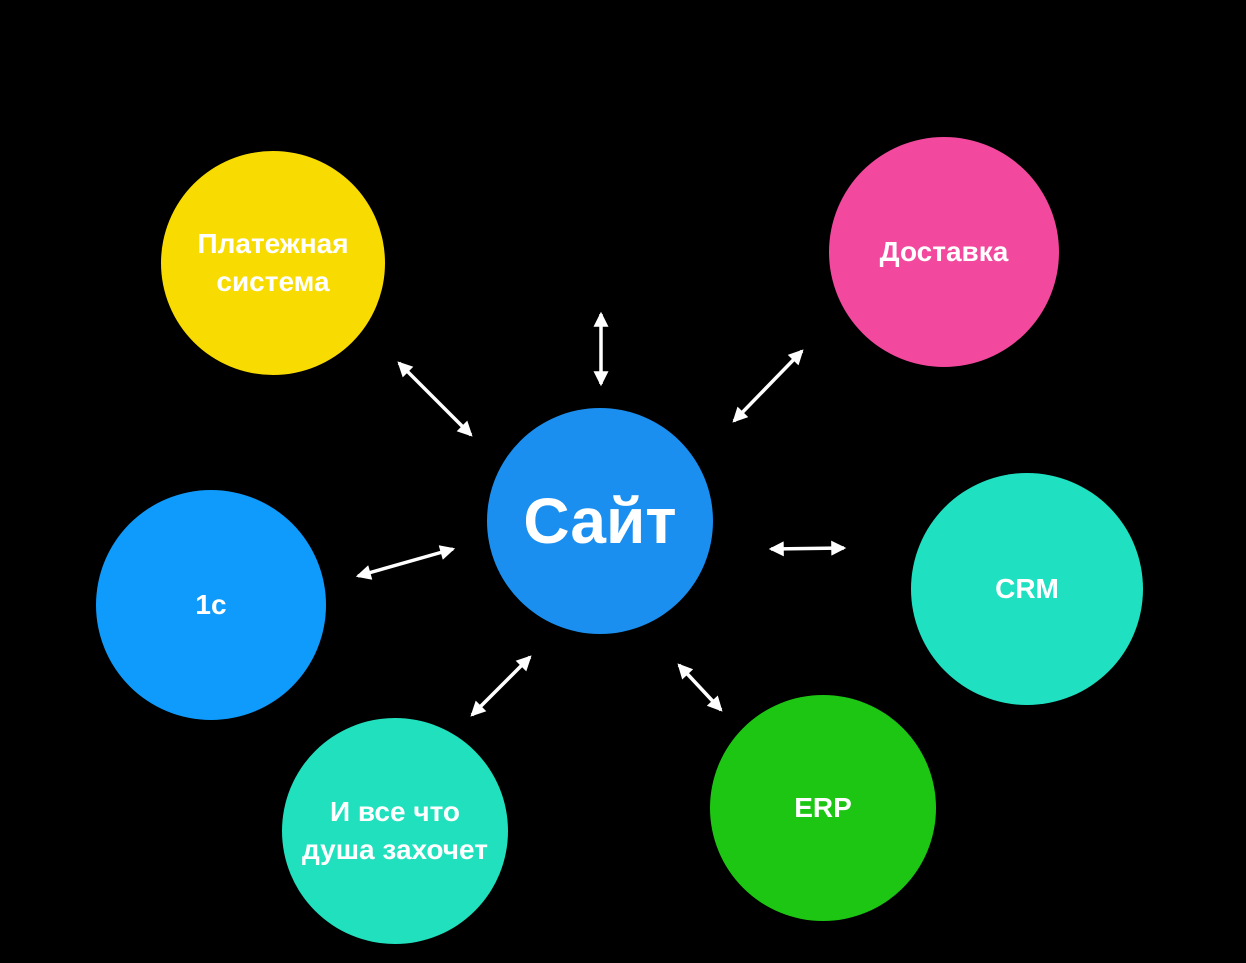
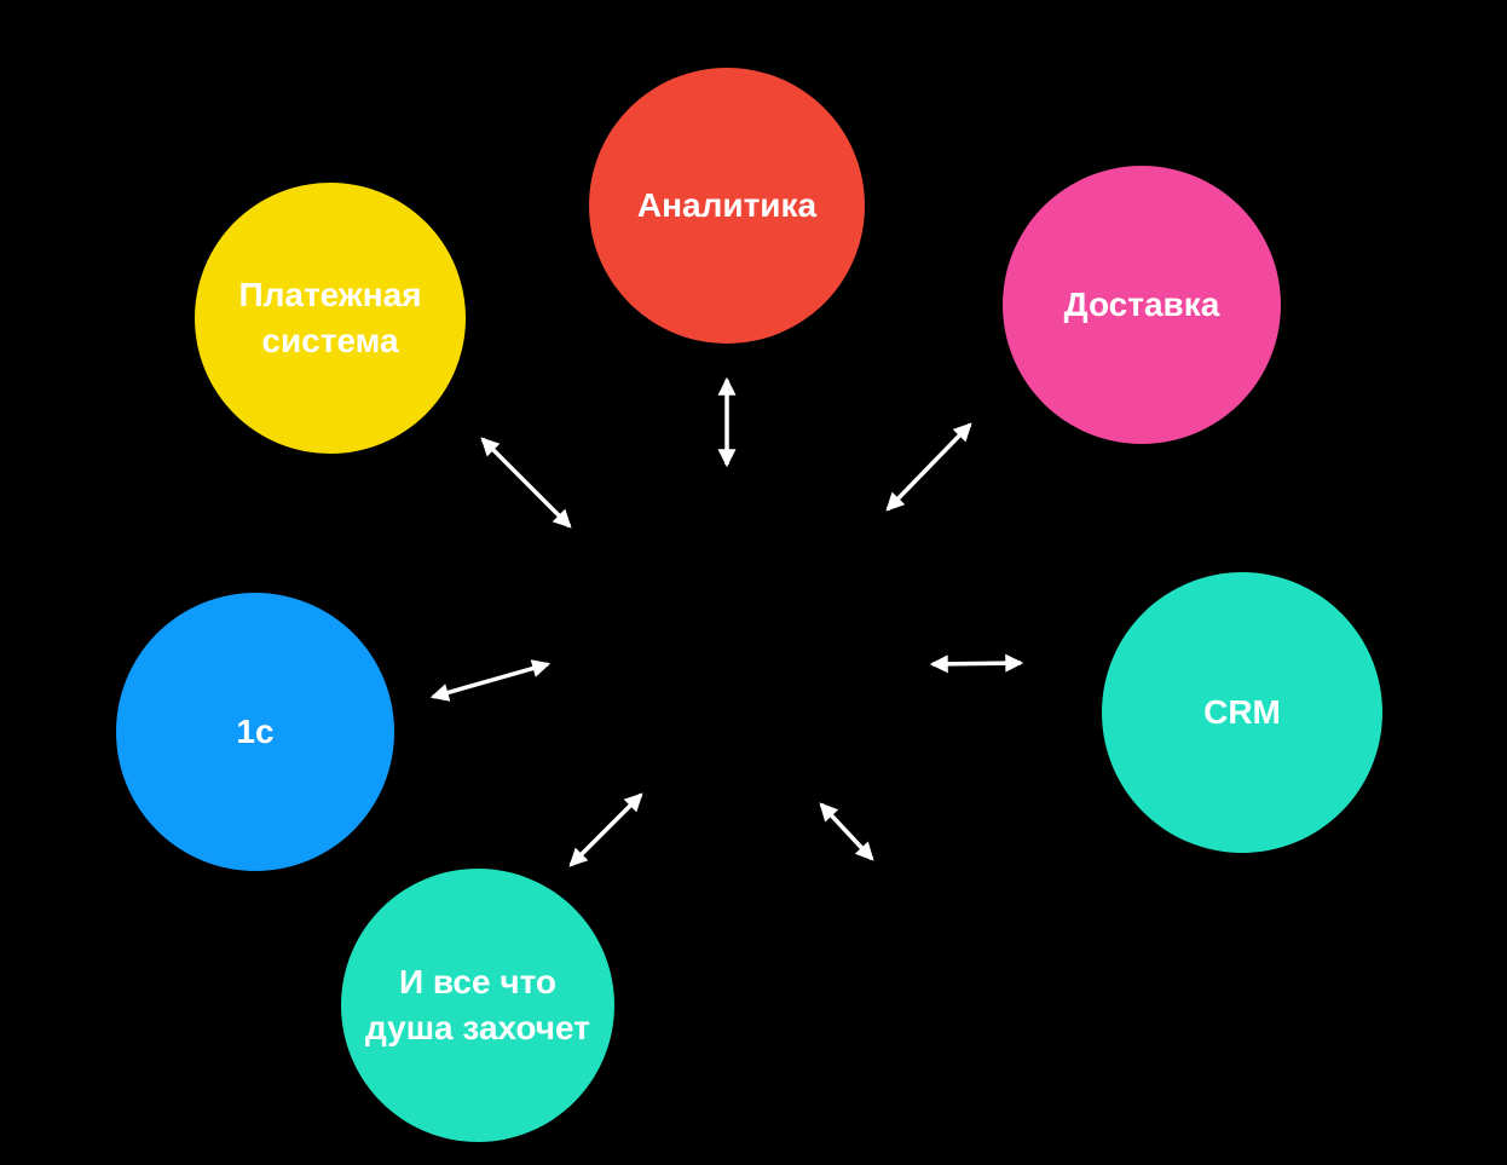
+ Аналитика
  Платежная
  система
  Доставка
  1с
  CRM
  И все что
  душа захочет
- ERP
- Сайт
